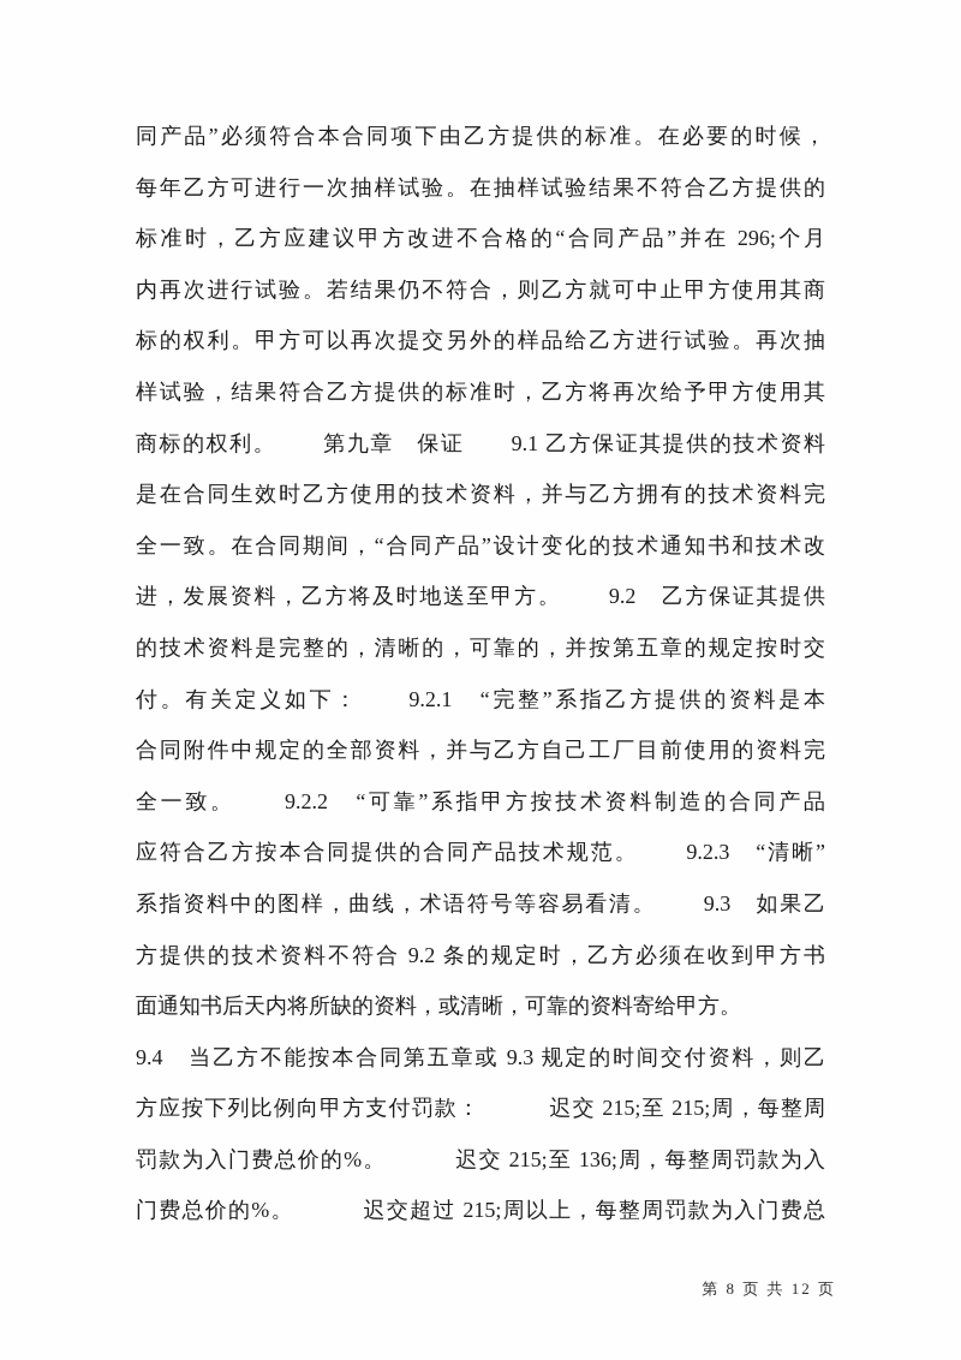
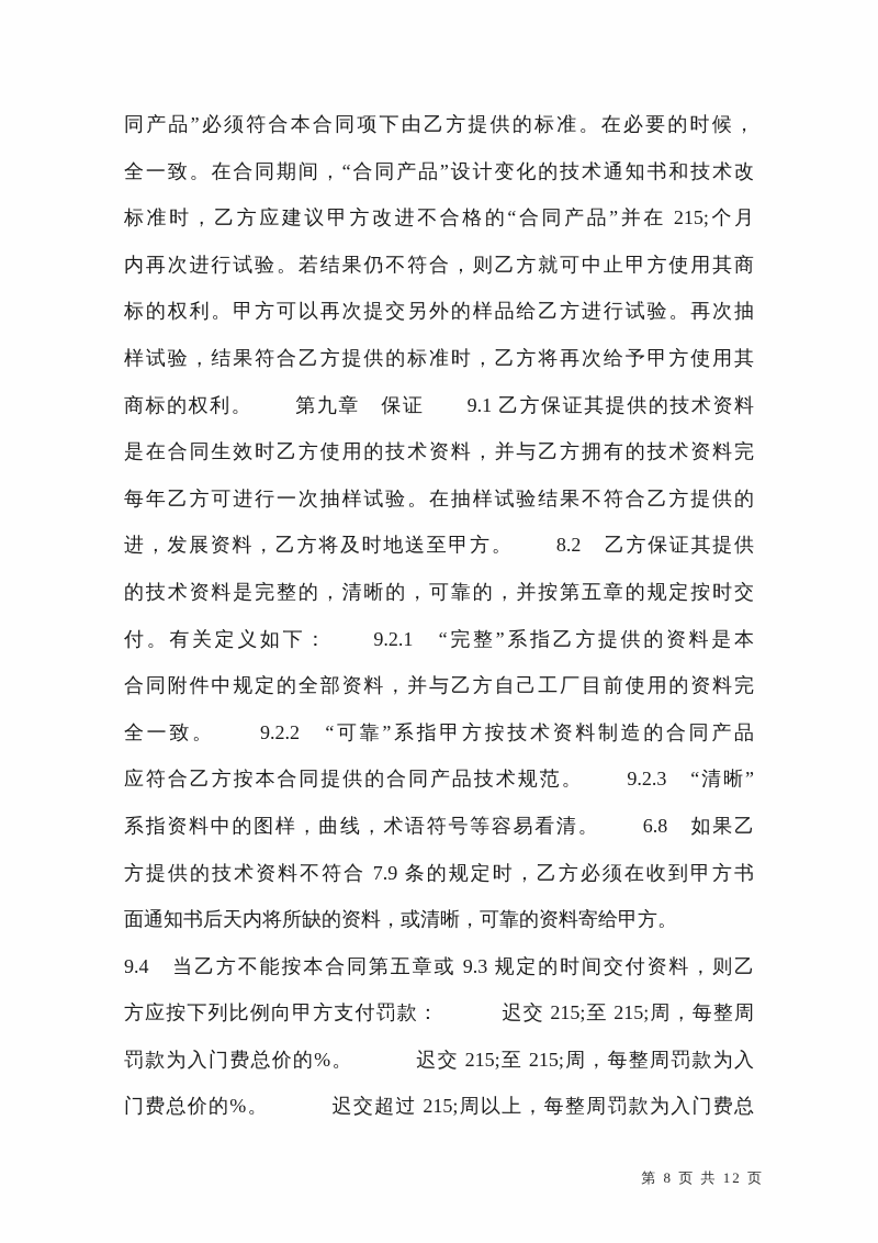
  同产品”必须符合本合同项下由乙方提供的标准。在必要的时候，
- 每年乙方可进行一次抽样试验。在抽样试验结果不符合乙方提供的
+ 全一致。在合同期间，“合同产品”设计变化的技术通知书和技术改
- 标准时，乙方应建议甲方改进不合格的“合同产品”并在 296;个月
+ 标准时，乙方应建议甲方改进不合格的“合同产品”并在 215;个月
  内再次进行试验。若结果仍不符合，则乙方就可中止甲方使用其商
  标的权利。甲方可以再次提交另外的样品给乙方进行试验。再次抽
  样试验，结果符合乙方提供的标准时，乙方将再次给予甲方使用其
  商标的权利。 第九章 保证 9.1 乙方保证其提供的技术资料
  是在合同生效时乙方使用的技术资料，并与乙方拥有的技术资料完
- 全一致。在合同期间，“合同产品”设计变化的技术通知书和技术改
+ 每年乙方可进行一次抽样试验。在抽样试验结果不符合乙方提供的
- 进，发展资料，乙方将及时地送至甲方。 9.2 乙方保证其提供
+ 进，发展资料，乙方将及时地送至甲方。 8.2 乙方保证其提供
  的技术资料是完整的，清晰的，可靠的，并按第五章的规定按时交
  付。有关定义如下： 9.2.1 “完整”系指乙方提供的资料是本
  合同附件中规定的全部资料，并与乙方自己工厂目前使用的资料完
  全一致。 9.2.2 “可靠”系指甲方按技术资料制造的合同产品
  应符合乙方按本合同提供的合同产品技术规范。 9.2.3 “清晰”
- 系指资料中的图样，曲线，术语符号等容易看清。 9.3 如果乙
+ 系指资料中的图样，曲线，术语符号等容易看清。 6.8 如果乙
- 方提供的技术资料不符合 9.2 条的规定时，乙方必须在收到甲方书
+ 方提供的技术资料不符合 7.9 条的规定时，乙方必须在收到甲方书
  面通知书后天内将所缺的资料，或清晰，可靠的资料寄给甲方。
  9.4 当乙方不能按本合同第五章或 9.3 规定的时间交付资料，则乙
  方应按下列比例向甲方支付罚款： 迟交 215;至 215;周，每整周
- 罚款为入门费总价的%。 迟交 215;至 136;周，每整周罚款为入
+ 罚款为入门费总价的%。 迟交 215;至 215;周，每整周罚款为入
  门费总价的%。 迟交超过 215;周以上，每整周罚款为入门费总
  第 8 页 共 12 页
